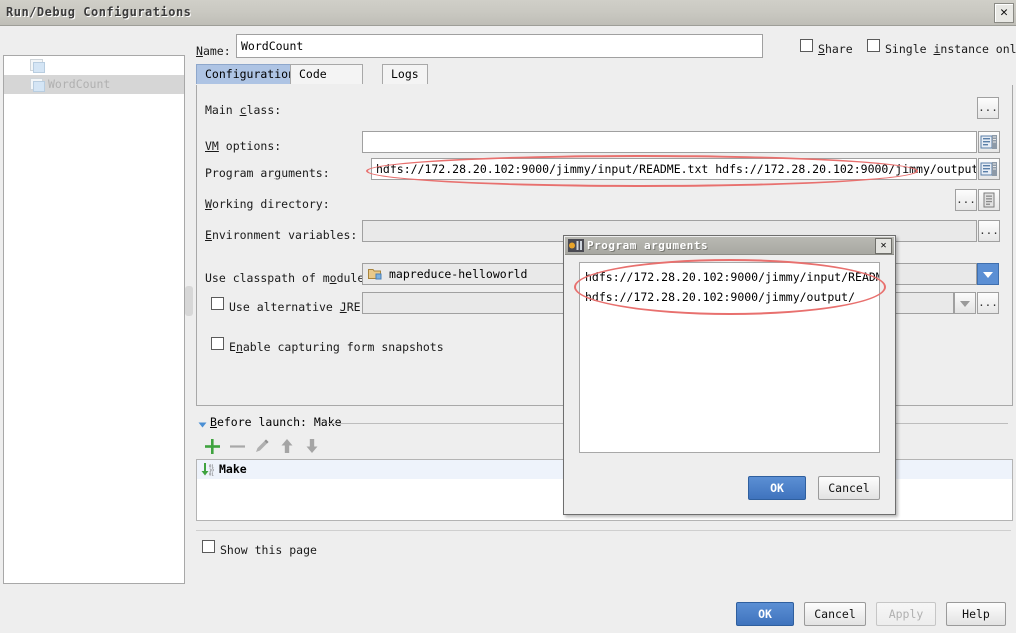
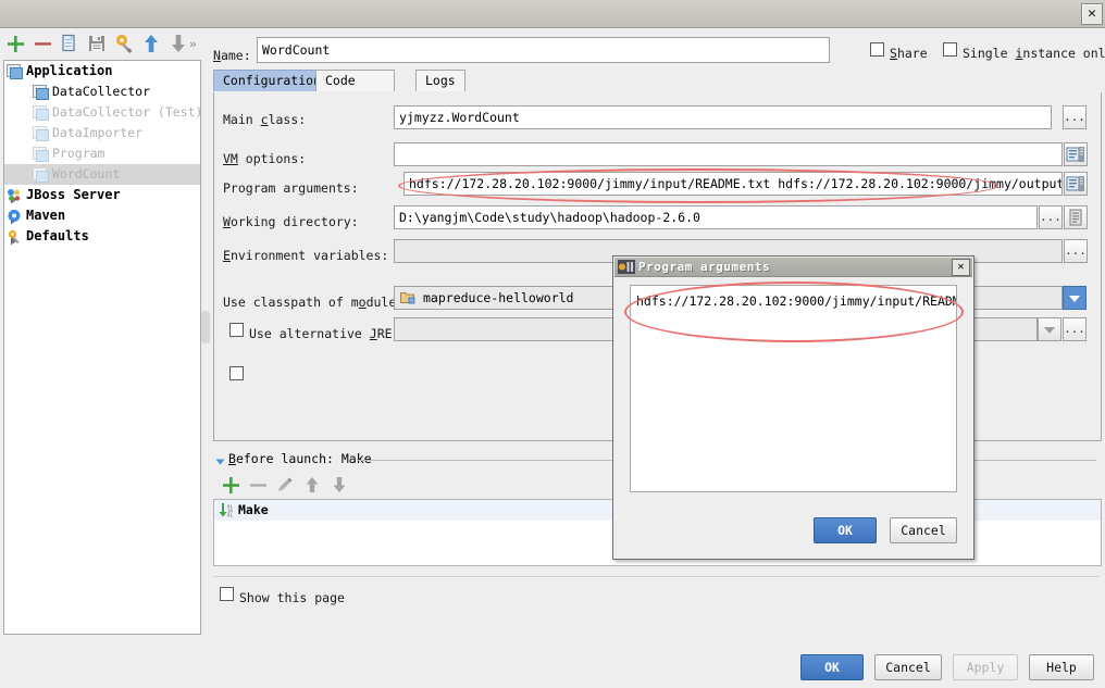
- Run/Debug Configurations
  ✕
+ »
+ Application
+ DataCollector
+ DataCollector (Test)
+ DataImporter
+ Program
  WordCount
+ JBoss Server
+ Maven
+ Defaults
  Name:
  WordCount
  Share
  Single instance onl
  Configuratio
  Logs
  Main class:
+ yjmyzz.WordCount
  ...
  VM options:
  Program arguments:
  hdfs://172.28.20.102:9000/jimmy/input/README.txt hdfs://172.28.20.102:9000/jimmy/output
  Working directory:
+ D:\yangjm\Code\study\hadoop\hadoop-2.6.0
  ...
  Environment variables:
  ...
  Use classpath of module
  mapreduce-helloworld
  Use alternative JRE
  ...
- Enable capturing form snapshots
  Before launch: Make
  Make
  Show this page
  OK
  Cancel
  Apply
  Help
  Program arguments
  ✕
  hdfs://172.28.20.102:9000/jimmy/input/READ
- hdfs://172.28.20.102:9000/jimmy/output/
  OK
  Cancel
